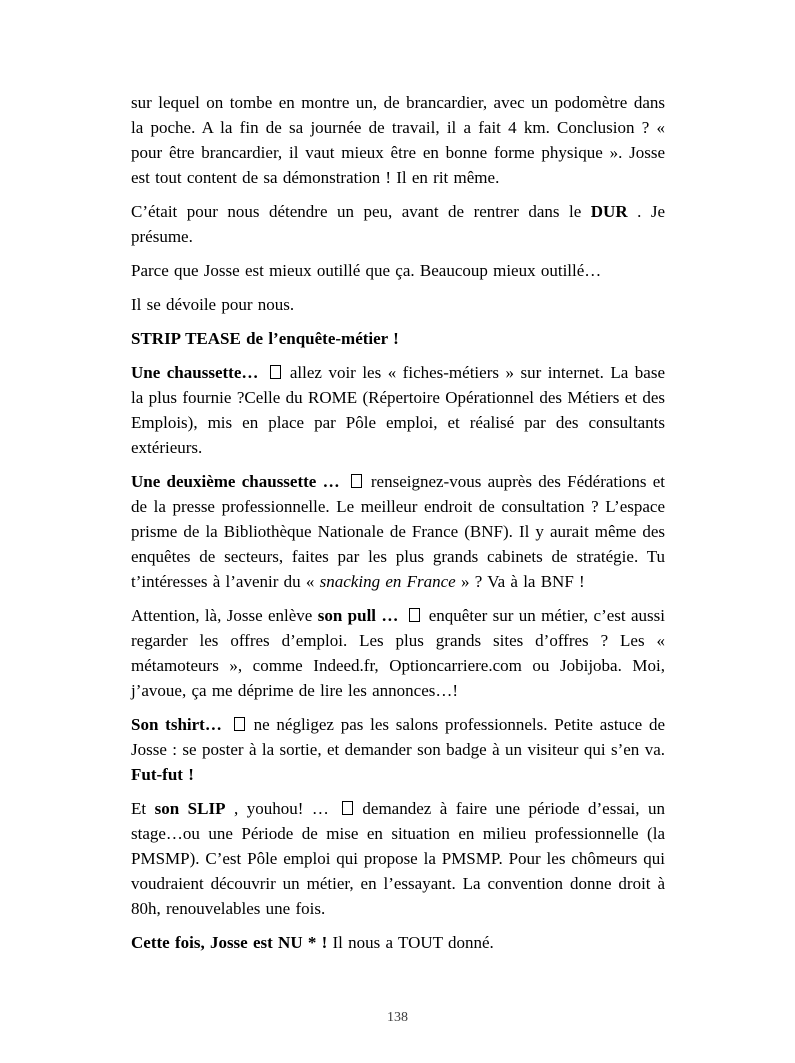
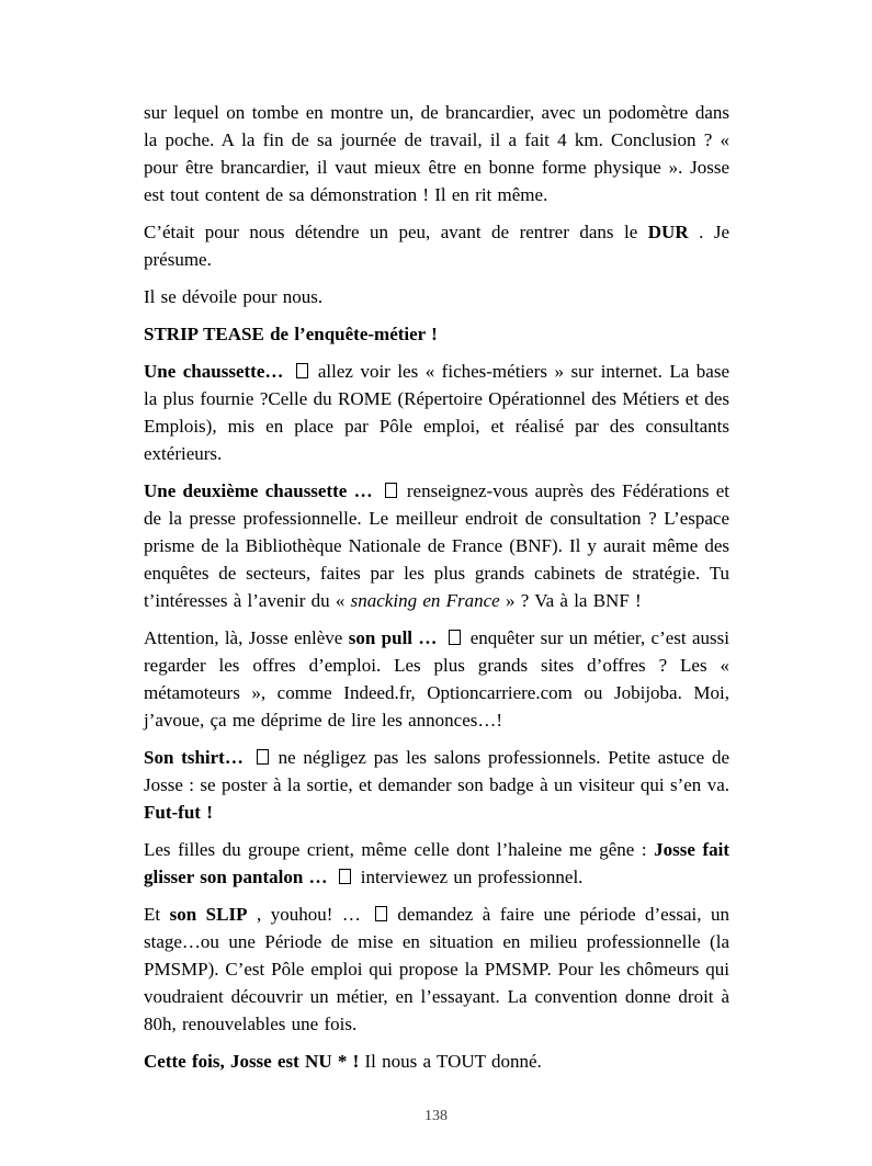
  sur lequel on tombe en montre un, de brancardier, avec un podomètre dans la poche. A la fin de sa journée de travail, il a fait 4 km. Conclusion ? « pour être brancardier, il vaut mieux être en bonne forme physique ». Josse est tout content de sa démonstration ! Il en rit même.
  C’était pour nous détendre un peu, avant de rentrer dans le DUR . Je présume.
- Parce que Josse est mieux outillé que ça. Beaucoup mieux outillé…
  Il se dévoile pour nous.
  STRIP TEASE de l’enquête-métier !
  Une chaussette… allez voir les « fiches-métiers » sur internet. La base la plus fournie ?Celle du ROME (Répertoire Opérationnel des Métiers et des Emplois), mis en place par Pôle emploi, et réalisé par des consultants extérieurs.
  Une deuxième chaussette … renseignez-vous auprès des Fédérations et de la presse professionnelle. Le meilleur endroit de consultation ? L’espace prisme de la Bibliothèque Nationale de France (BNF). Il y aurait même des enquêtes de secteurs, faites par les plus grands cabinets de stratégie. Tu t’intéresses à l’avenir du « snacking en France » ? Va à la BNF !
  Attention, là, Josse enlève son pull … enquêter sur un métier, c’est aussi regarder les offres d’emploi. Les plus grands sites d’offres ? Les « métamoteurs », comme Indeed.fr, Optioncarriere.com ou Jobijoba. Moi, j’avoue, ça me déprime de lire les annonces…!
  Son tshirt… ne négligez pas les salons professionnels. Petite astuce de Josse : se poster à la sortie, et demander son badge à un visiteur qui s’en va. Fut-fut !
+ Les filles du groupe crient, même celle dont l’haleine me gêne : Josse fait glisser son pantalon … interviewez un professionnel.
  Et son SLIP , youhou! … demandez à faire une période d’essai, un stage…ou une Période de mise en situation en milieu professionnelle (la PMSMP). C’est Pôle emploi qui propose la PMSMP. Pour les chômeurs qui voudraient découvrir un métier, en l’essayant. La convention donne droit à 80h, renouvelables une fois.
  Cette fois, Josse est NU * ! Il nous a TOUT donné.
  138
